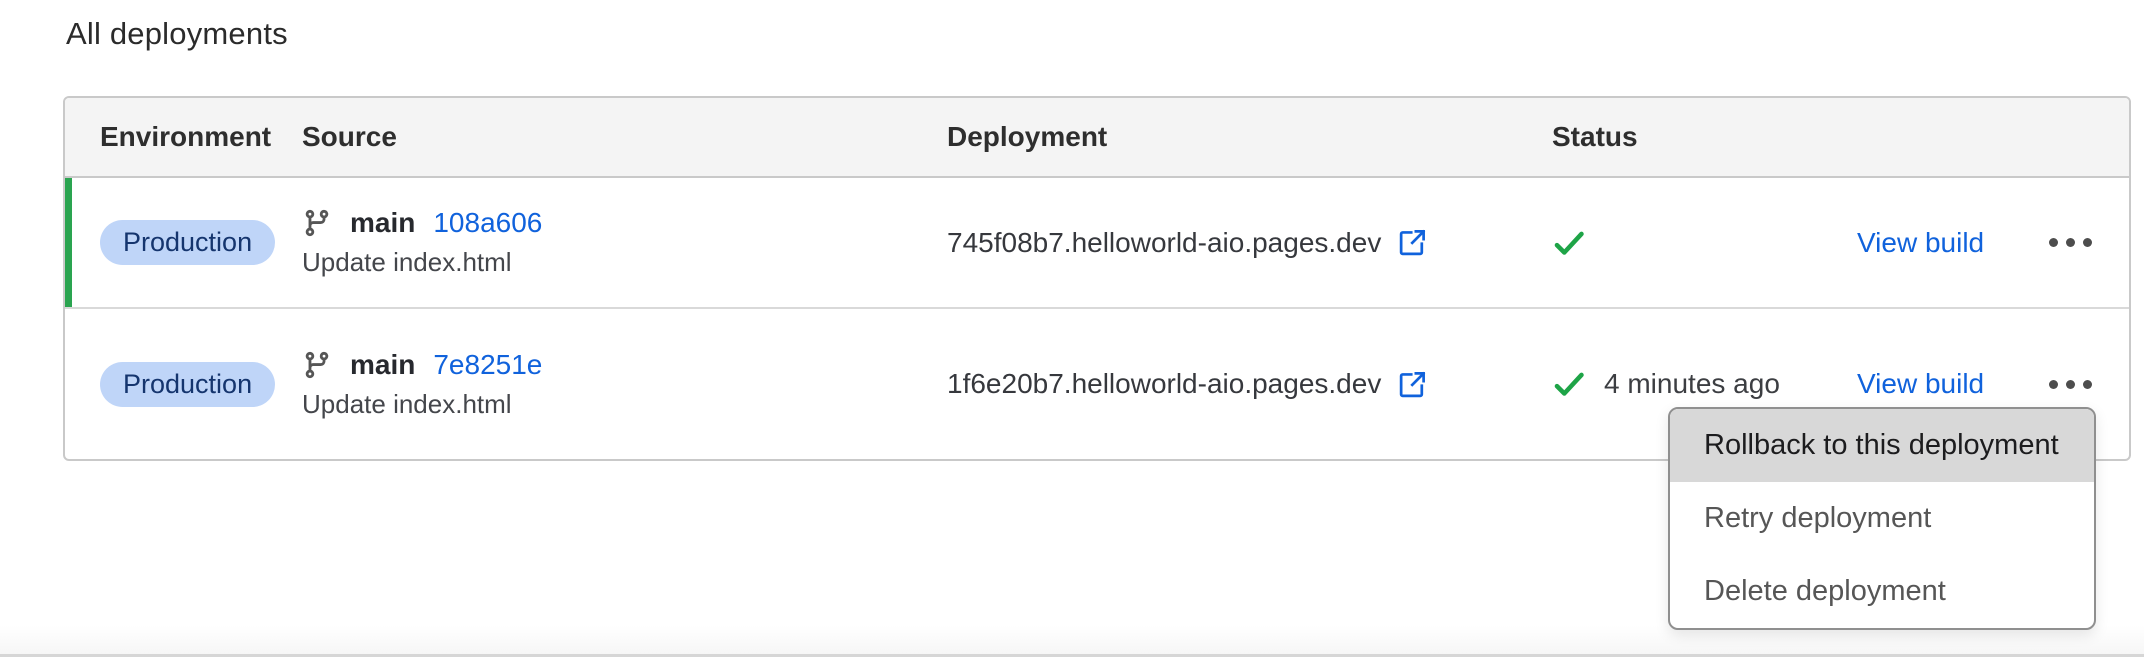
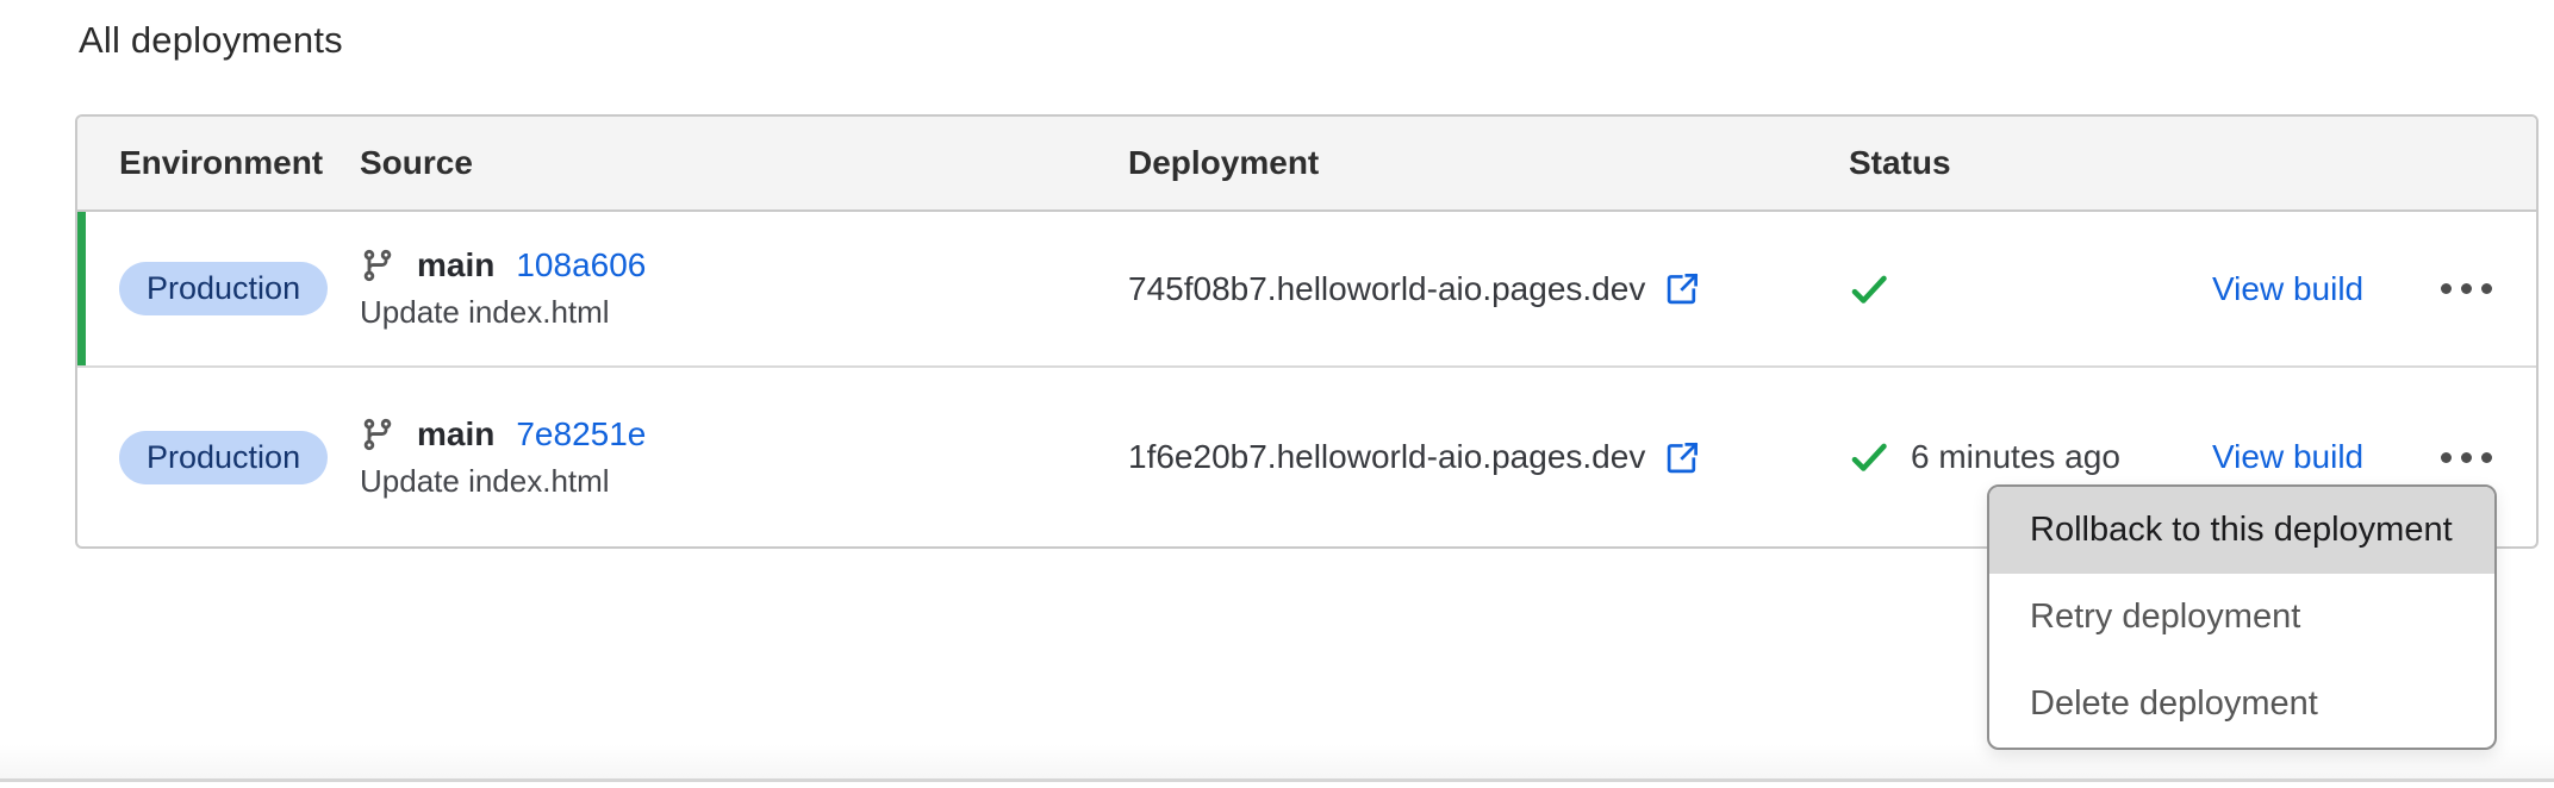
  All deployments
  Environment
  Source
  Deployment
  Status
  Production
  main
  108a606
  Update index.html
  745f08b7.helloworld-aio.pages.dev
  View build
  Production
  main
  7e8251e
  Update index.html
  1f6e20b7.helloworld-aio.pages.dev
- 4 minutes ago
+ 6 minutes ago
  View build
  Rollback to this deployment
  Retry deployment
  Delete deployment
